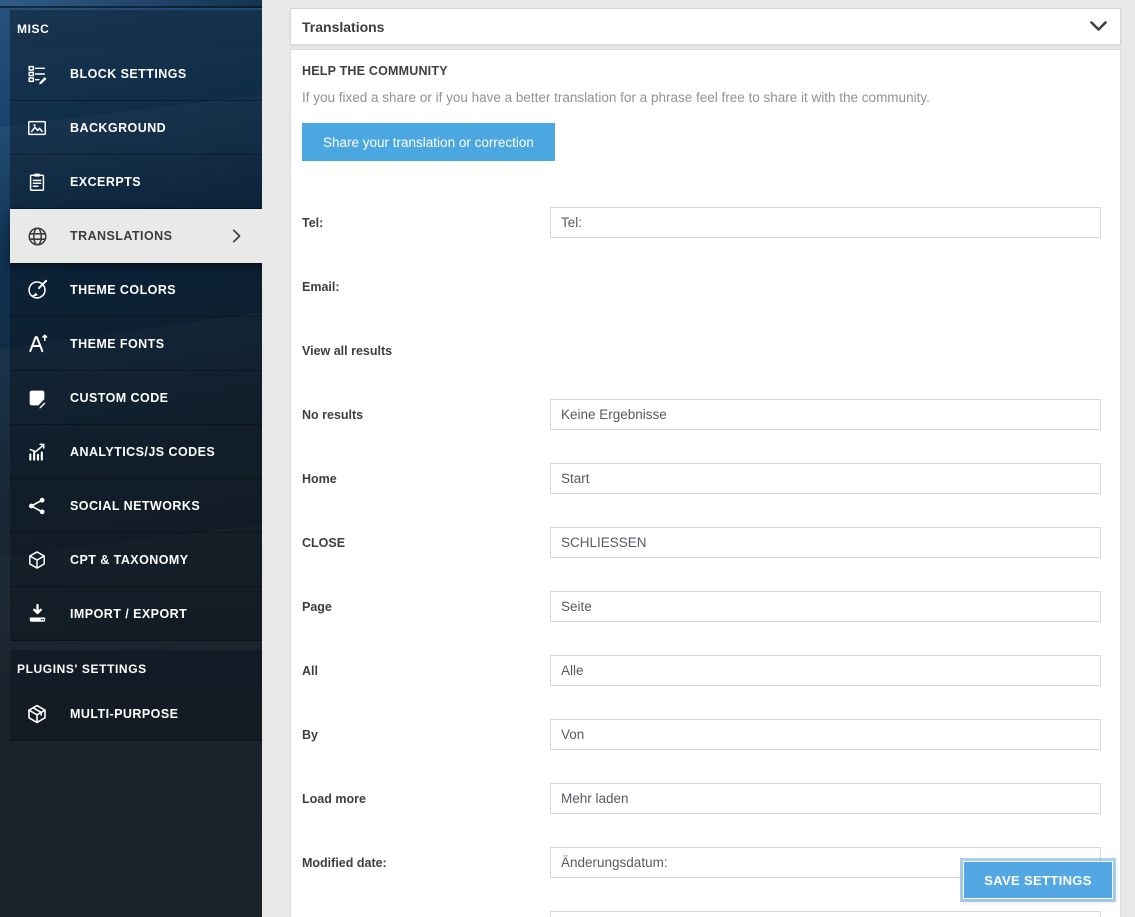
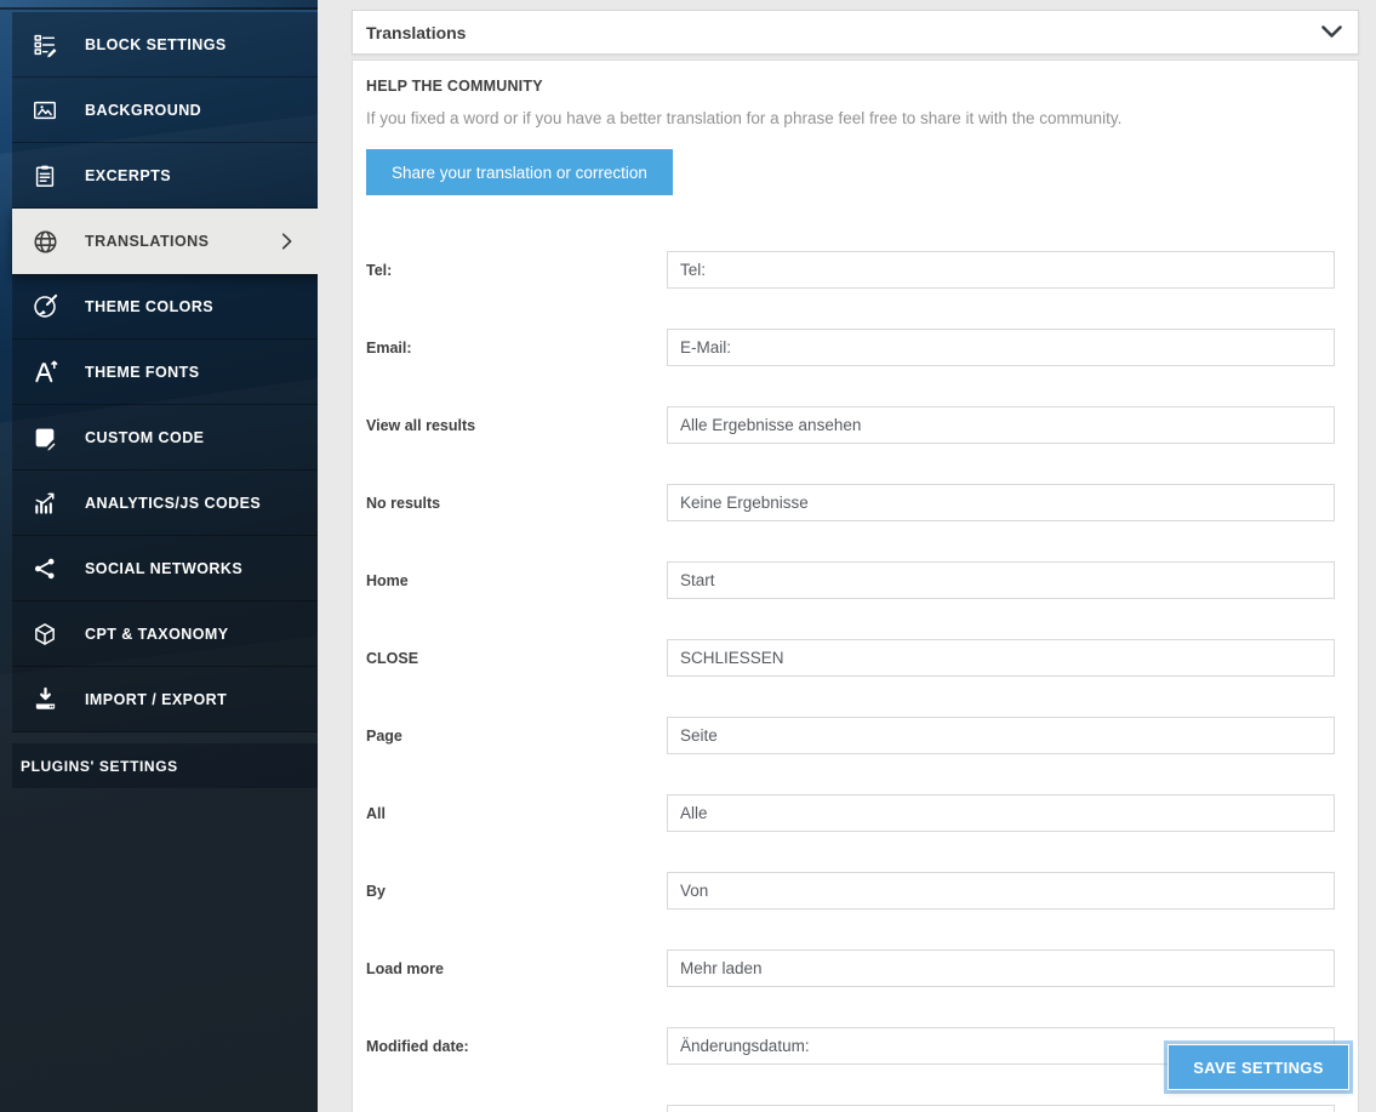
- MISC
  BLOCK SETTINGS
  BACKGROUND
  EXCERPTS
  TRANSLATIONS
  THEME COLORS
  THEME FONTS
  CUSTOM CODE
  ANALYTICS/JS CODES
  SOCIAL NETWORKS
  CPT & TAXONOMY
  IMPORT / EXPORT
  PLUGINS' SETTINGS
- MULTI-PURPOSE
  Translations
  HELP THE COMMUNITY
- If you fixed a share or if you have a better translation for a phrase feel free to share it with the community.
+ If you fixed a word or if you have a better translation for a phrase feel free to share it with the community.
  Share your translation or correction
  Tel:
  Tel:
  Email:
+ E-Mail:
  View all results
+ Alle Ergebnisse ansehen
  No results
  Keine Ergebnisse
  Home
  Start
  CLOSE
  SCHLIESSEN
  Page
  Seite
  All
  Alle
  By
  Von
  Load more
  Mehr laden
  Modified date:
  Änderungsdatum:
  SAVE SETTINGS
